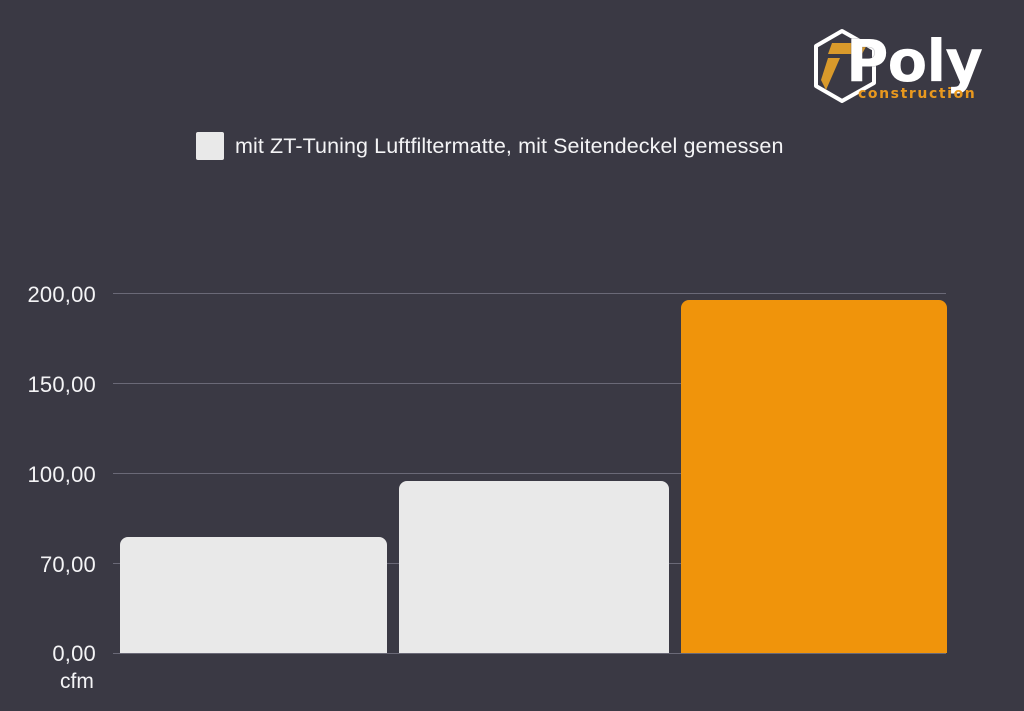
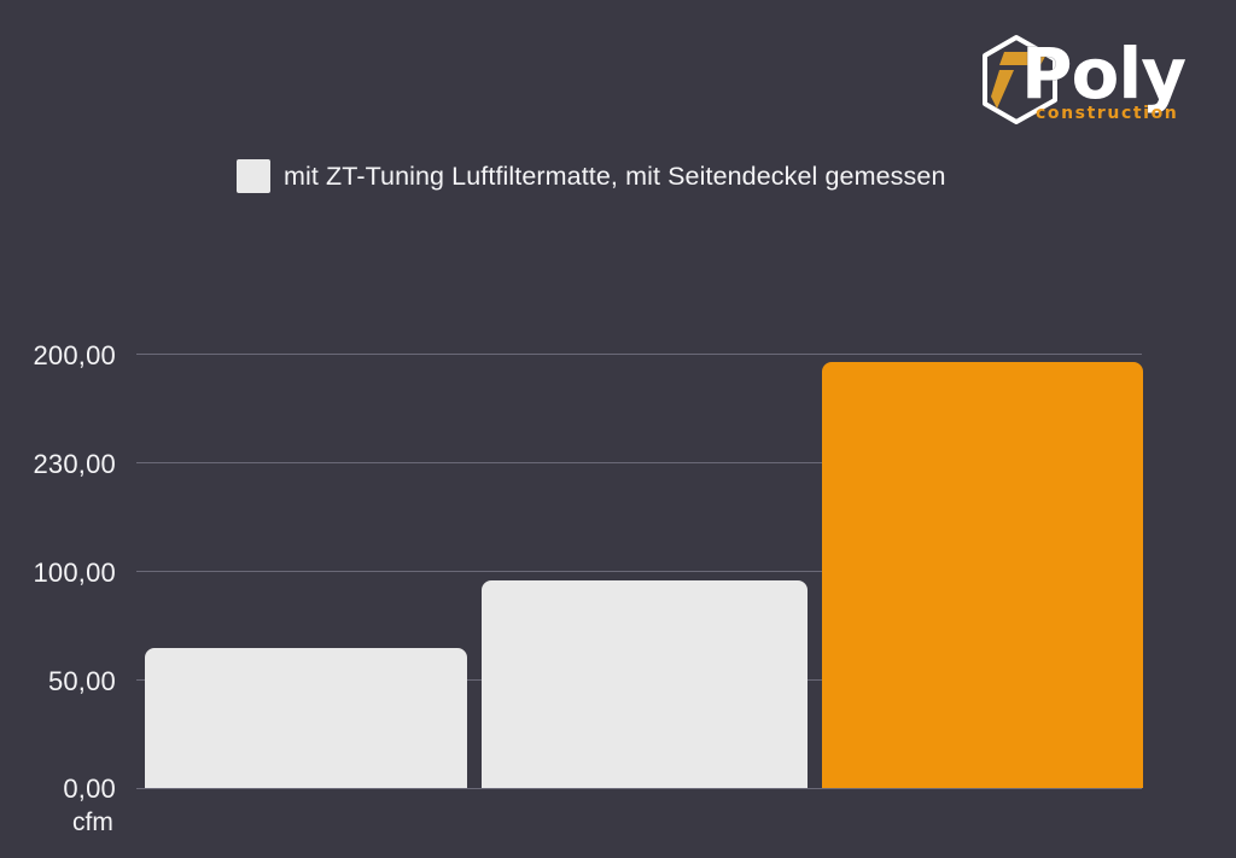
  Poly
  construction
  mit ZT-Tuning Luftfiltermatte, mit Seitendeckel gemessen
  200,00
- 150,00
+ 230,00
  100,00
- 70,00
+ 50,00
  0,00
  cfm
